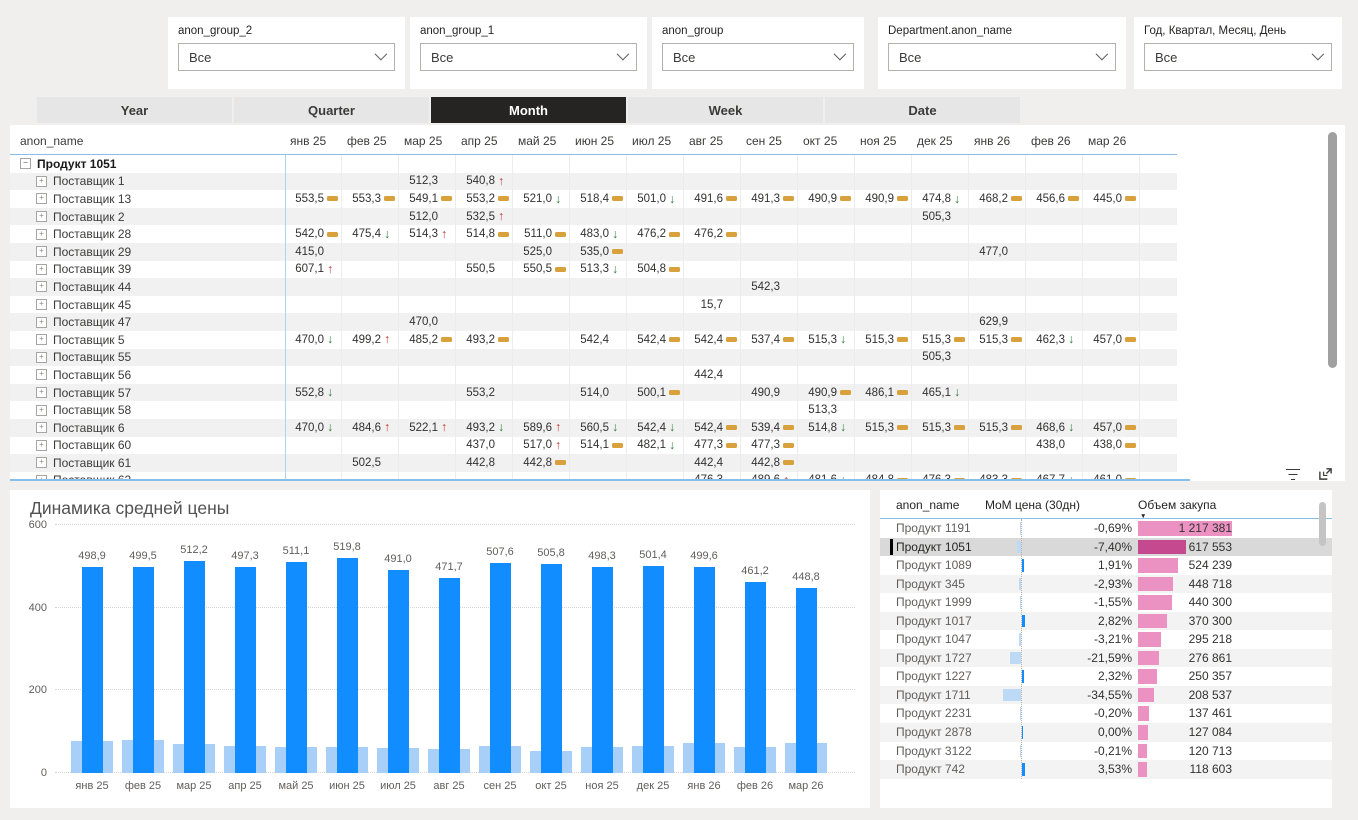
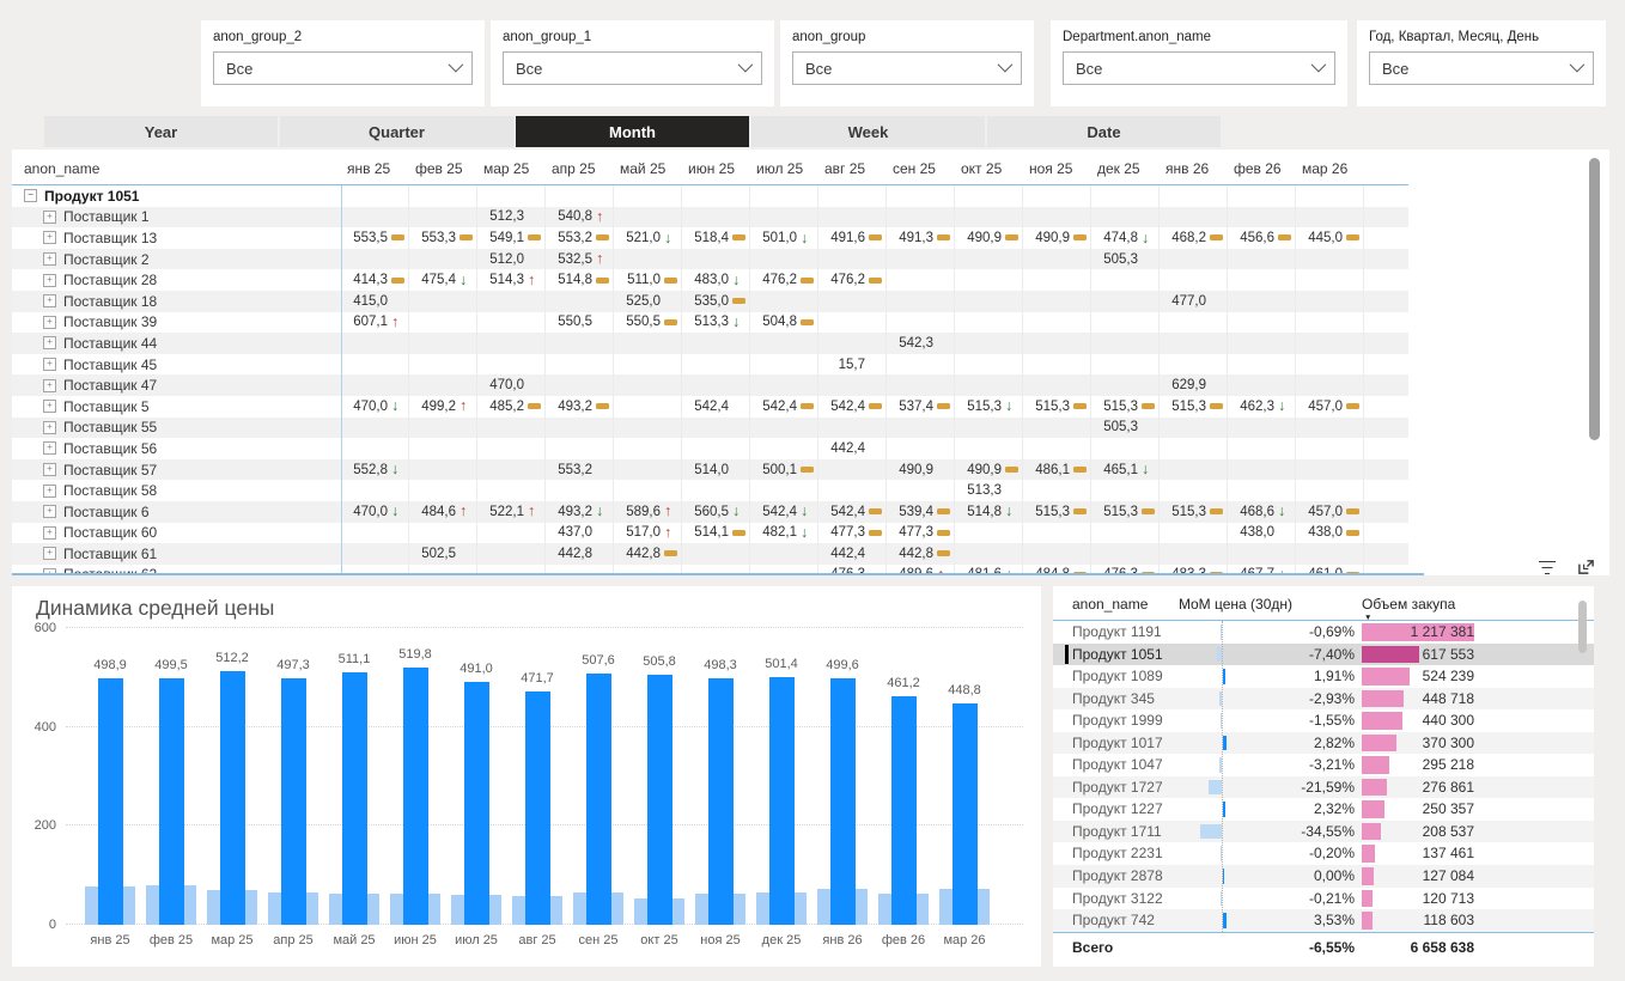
  anon_group_2
  Все
  anon_group_1
  Все
  anon_group
  Все
  Department.anon_name
  Все
  Год, Квартал, Месяц, День
  Все
  Year
  Quarter
  Month
  Week
  Date
  anon_name
  янв 25
  фев 25
  мар 25
  апр 25
  май 25
  июн 25
  июл 25
  авг 25
  сен 25
  окт 25
  ноя 25
  дек 25
  янв 26
  фев 26
  мар 26
  −
  Продукт 1051
  +
  Поставщик 1
  512,3
  540,8
  ↑
  +
  Поставщик 13
  553,5
  553,3
  549,1
  553,2
  521,0
  ↓
  518,4
  501,0
  ↓
  491,6
  491,3
  490,9
  490,9
  474,8
  ↓
  468,2
  456,6
  445,0
  +
  Поставщик 2
  512,0
  532,5
  ↑
  505,3
  +
  Поставщик 28
- 542,0
+ 414,3
  475,4
  ↓
  514,3
  ↑
  514,8
  511,0
  483,0
  ↓
  476,2
  476,2
  +
- Поставщик 29
+ Поставщик 18
  415,0
  525,0
  535,0
  477,0
  +
  Поставщик 39
  607,1
  ↑
  550,5
  550,5
  513,3
  ↓
  504,8
  +
  Поставщик 44
  542,3
  +
  Поставщик 45
  15,7
  +
  Поставщик 47
  470,0
  629,9
  +
  Поставщик 5
  470,0
  ↓
  499,2
  ↑
  485,2
  493,2
  542,4
  542,4
  542,4
  537,4
  515,3
  ↓
  515,3
  515,3
  515,3
  462,3
  ↓
  457,0
  +
  Поставщик 55
  505,3
  +
  Поставщик 56
  442,4
  +
  Поставщик 57
  552,8
  ↓
  553,2
  514,0
  500,1
  490,9
  490,9
  486,1
  465,1
  ↓
  +
  Поставщик 58
  513,3
  +
  Поставщик 6
  470,0
  ↓
  484,6
  ↑
  522,1
  ↑
  493,2
  ↓
  589,6
  ↑
  560,5
  ↓
  542,4
  ↓
  542,4
  539,4
  514,8
  ↓
  515,3
  515,3
  515,3
  468,6
  ↓
  457,0
  +
  Поставщик 60
  437,0
  517,0
  ↑
  514,1
  482,1
  ↓
  477,3
  477,3
  438,0
  438,0
  +
  Поставщик 61
  502,5
  442,8
  442,8
  442,4
  442,8
  +
  Поставщик 62
  476,3
  489,6
  ↑
  481,6
  ↓
  484,8
  476,3
  483,3
  467,7
  ↓
  461,0
  Динамика средней цены
  0
  200
  400
  600
  498,9
  янв 25
  499,5
  фев 25
  512,2
  мар 25
  497,3
  апр 25
  511,1
  май 25
  519,8
  июн 25
  491,0
  июл 25
  471,7
  авг 25
  507,6
  сен 25
  505,8
  окт 25
  498,3
  ноя 25
  501,4
  дек 25
  499,6
  янв 26
  461,2
  фев 26
  448,8
  мар 26
  anon_name
  MoM цена (30дн)
  Объем закупа
  Продукт 1191
  -0,69%
  1 217 381
  Продукт 1051
  -7,40%
  617 553
  Продукт 1089
  1,91%
  524 239
  Продукт 345
  -2,93%
  448 718
  Продукт 1999
  -1,55%
  440 300
  Продукт 1017
  2,82%
  370 300
  Продукт 1047
  -3,21%
  295 218
  Продукт 1727
  -21,59%
  276 861
  Продукт 1227
  2,32%
  250 357
  Продукт 1711
  -34,55%
  208 537
  Продукт 2231
  -0,20%
  137 461
  Продукт 2878
  0,00%
  127 084
  Продукт 3122
  -0,21%
  120 713
  Продукт 742
  3,53%
  118 603
+ Всего
+ -6,55%
+ 6 658 638
